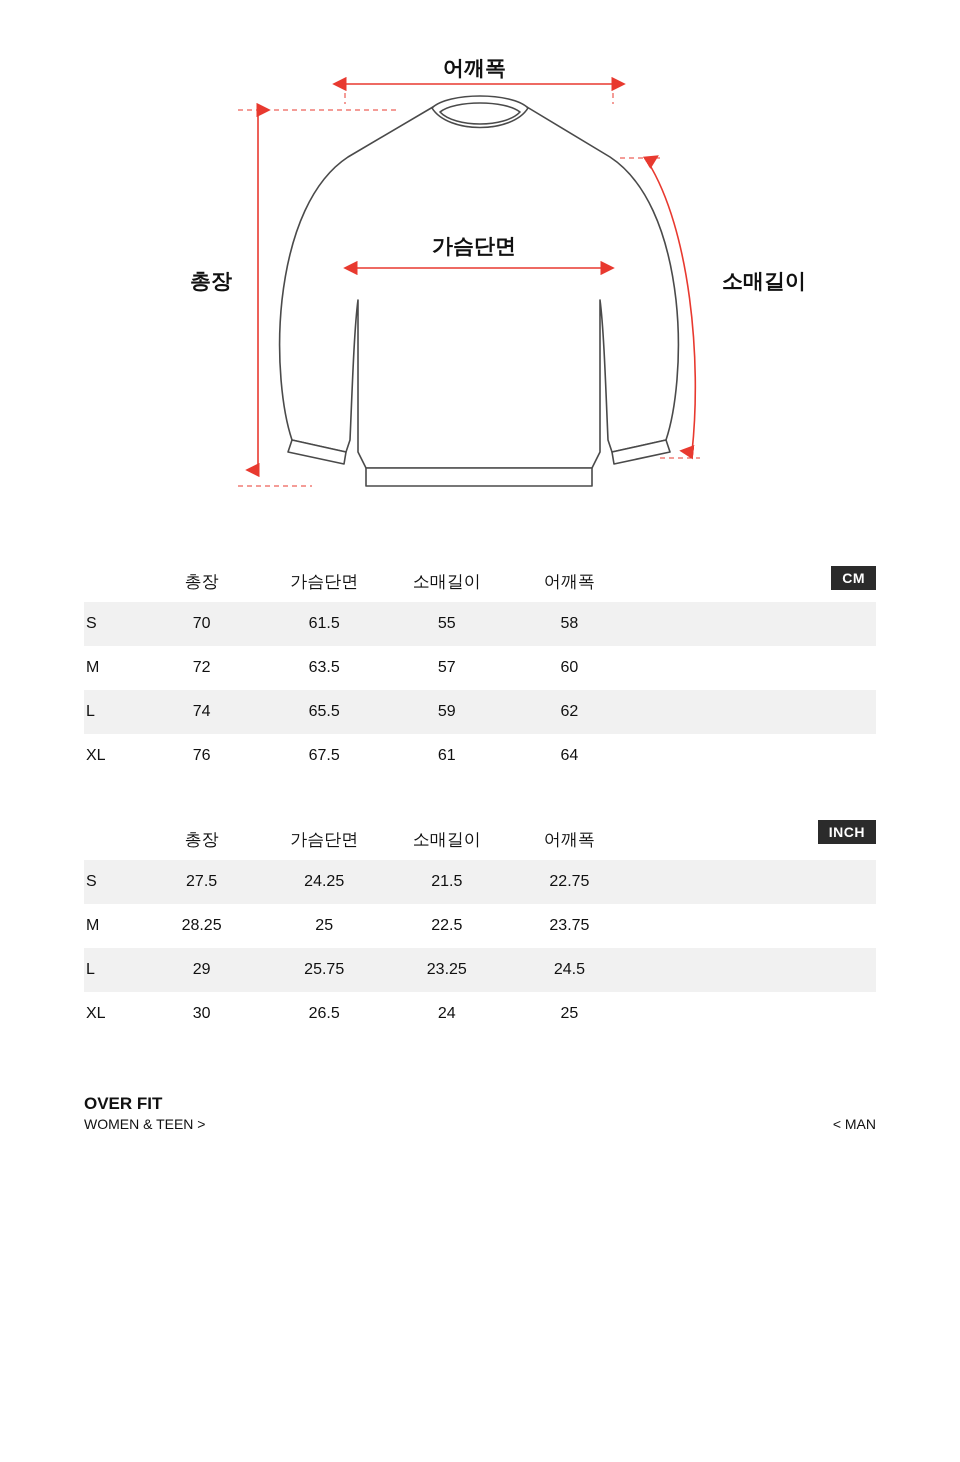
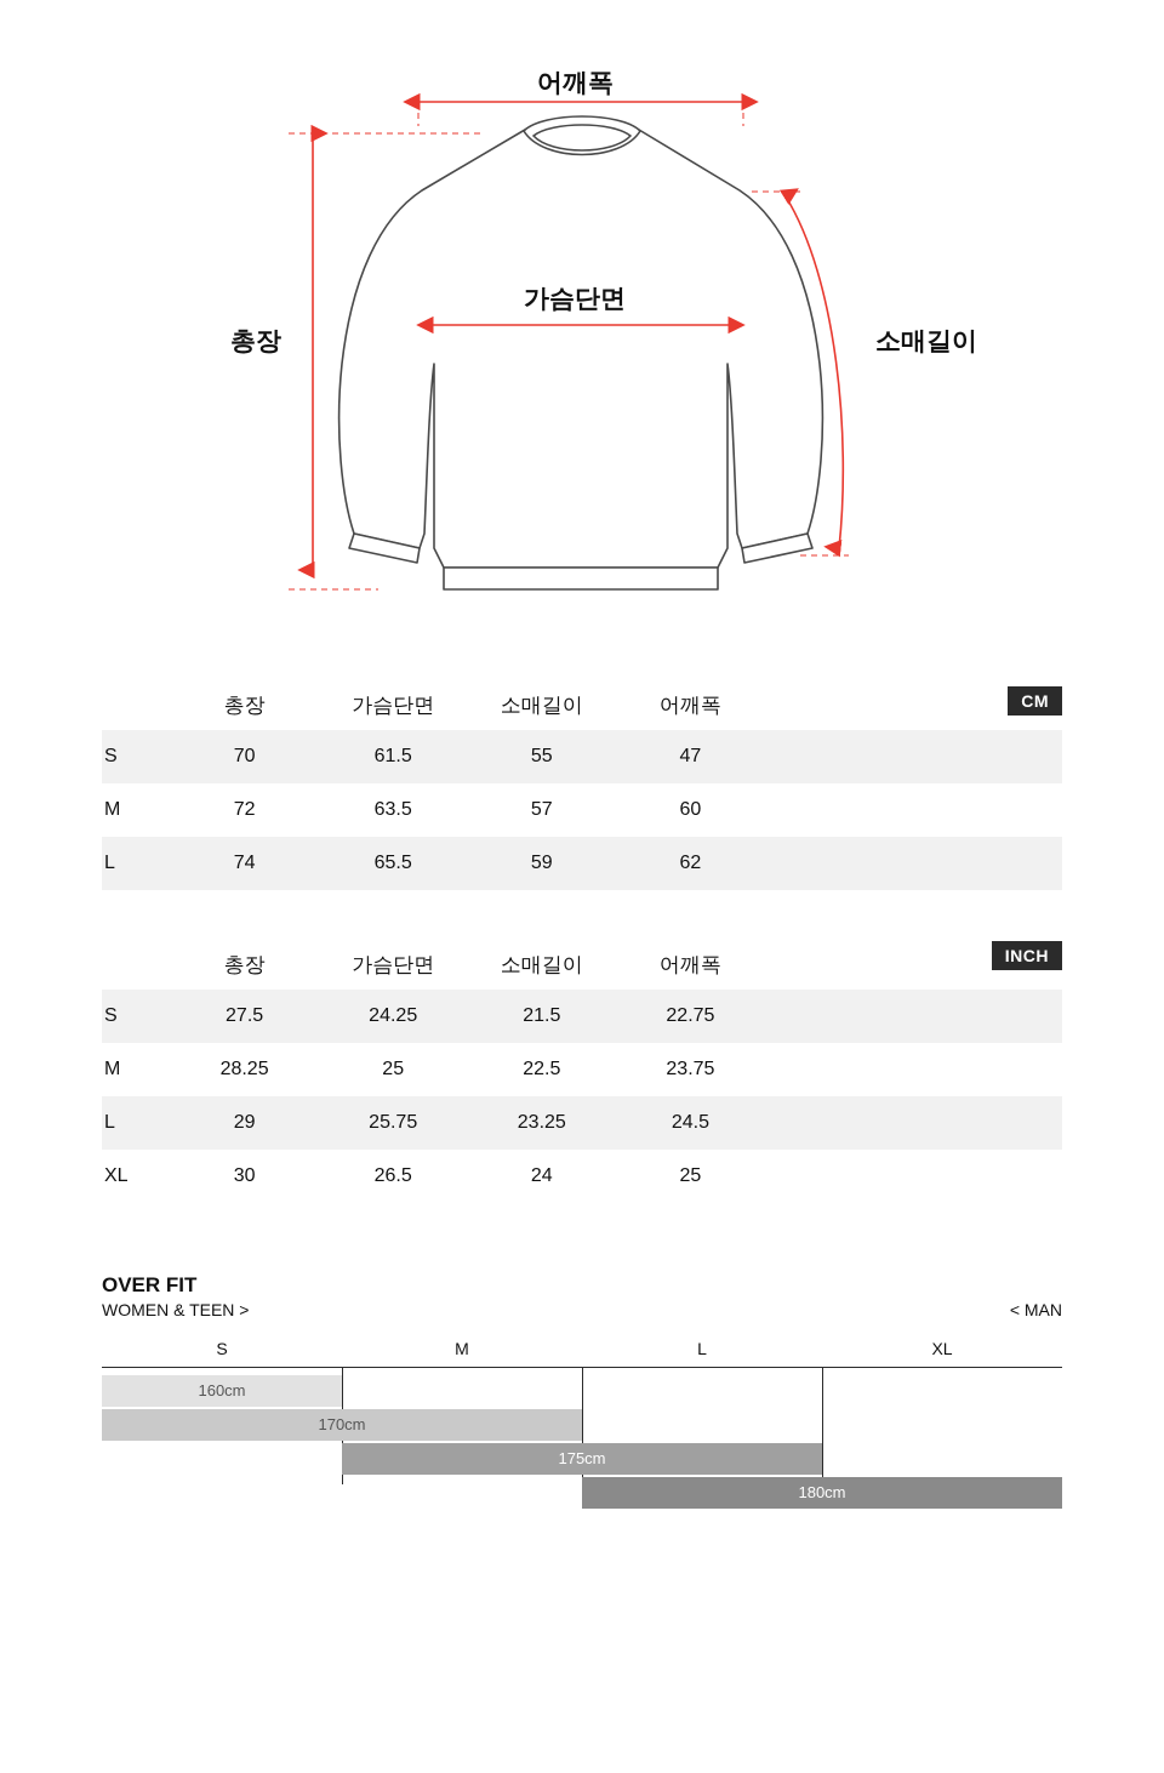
  어깨폭
  가슴단면
  총장
  소매길이
  CM
  	총장	가슴단면	소매길이	어깨폭
- S	70	61.5	55	58
+ S	70	61.5	55	47
  M	72	63.5	57	60
  L	74	65.5	59	62
- XL	76	67.5	61	64
  INCH
  	총장	가슴단면	소매길이	어깨폭
  S	27.5	24.25	21.5	22.75
  M	28.25	25	22.5	23.75
  L	29	25.75	23.25	24.5
  XL	30	26.5	24	25
  OVER FIT
  WOMEN & TEEN >
  < MAN
+ S
+ M
+ L
+ XL
+ 160cm
+ 170cm
+ 175cm
+ 180cm
